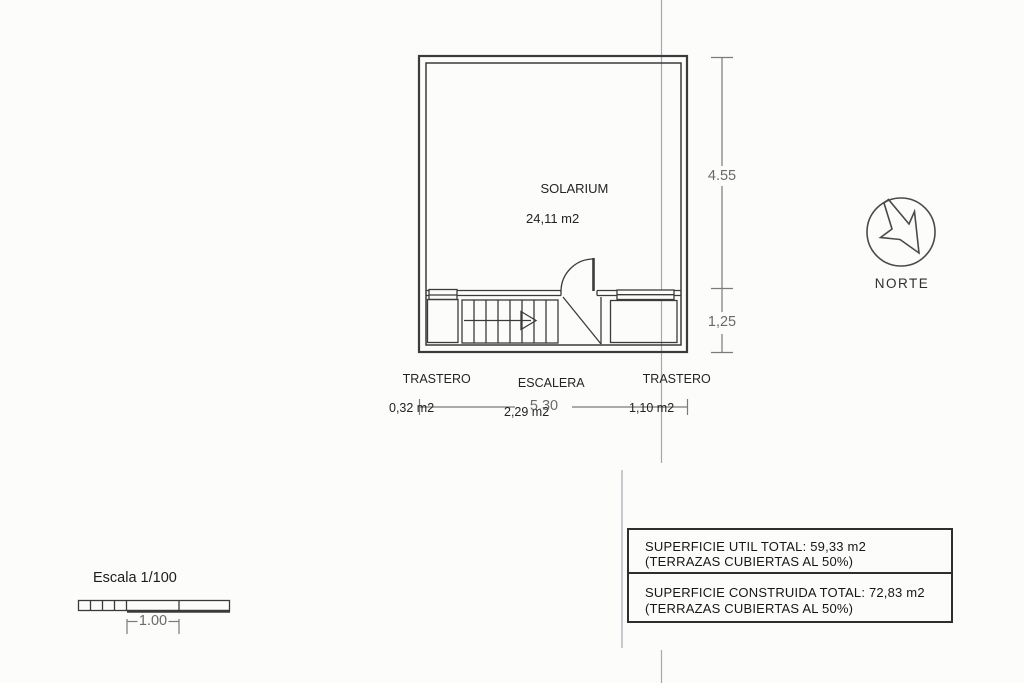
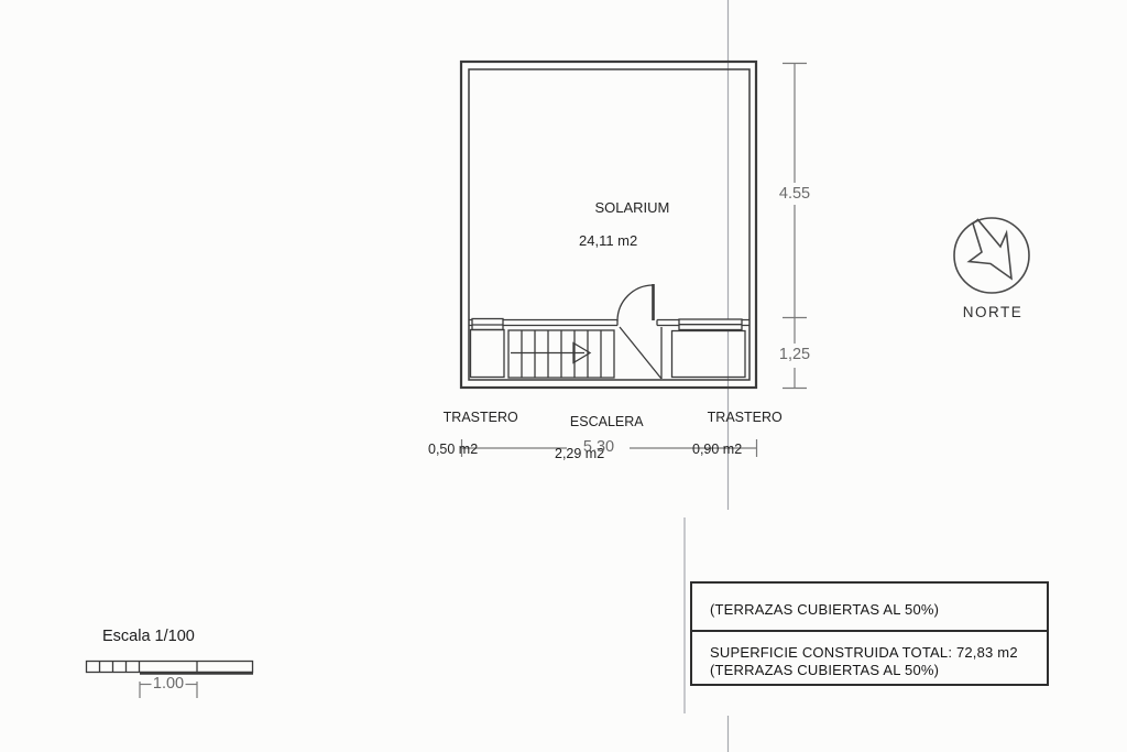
  SOLARIUM
  24,11 m2
  TRASTERO
- 0,32 m2
+ 0,50 m2
  ESCALERA
  2,29 m2
  TRASTERO
- 1,10 m2
+ 0,90 m2
  4.55
  1,25
  5.30
  1.00
  NORTE
  Escala 1/100
- SUPERFICIE UTIL TOTAL: 59,33 m2
  (TERRAZAS CUBIERTAS AL 50%)
  SUPERFICIE CONSTRUIDA TOTAL: 72,83 m2
  (TERRAZAS CUBIERTAS AL 50%)
